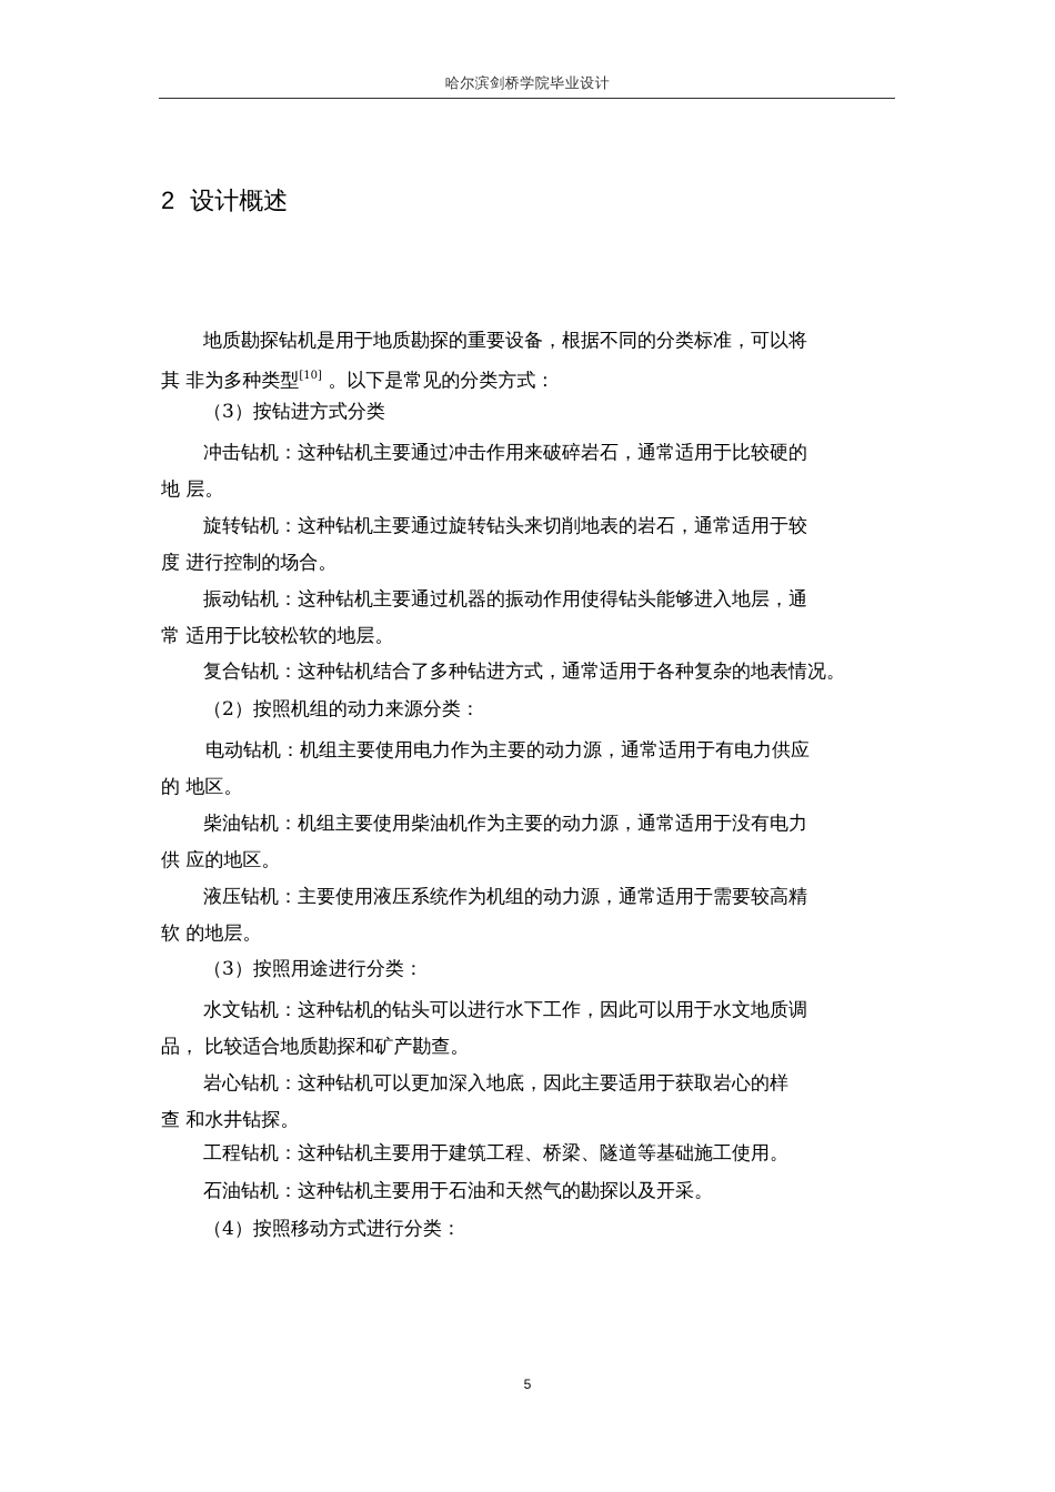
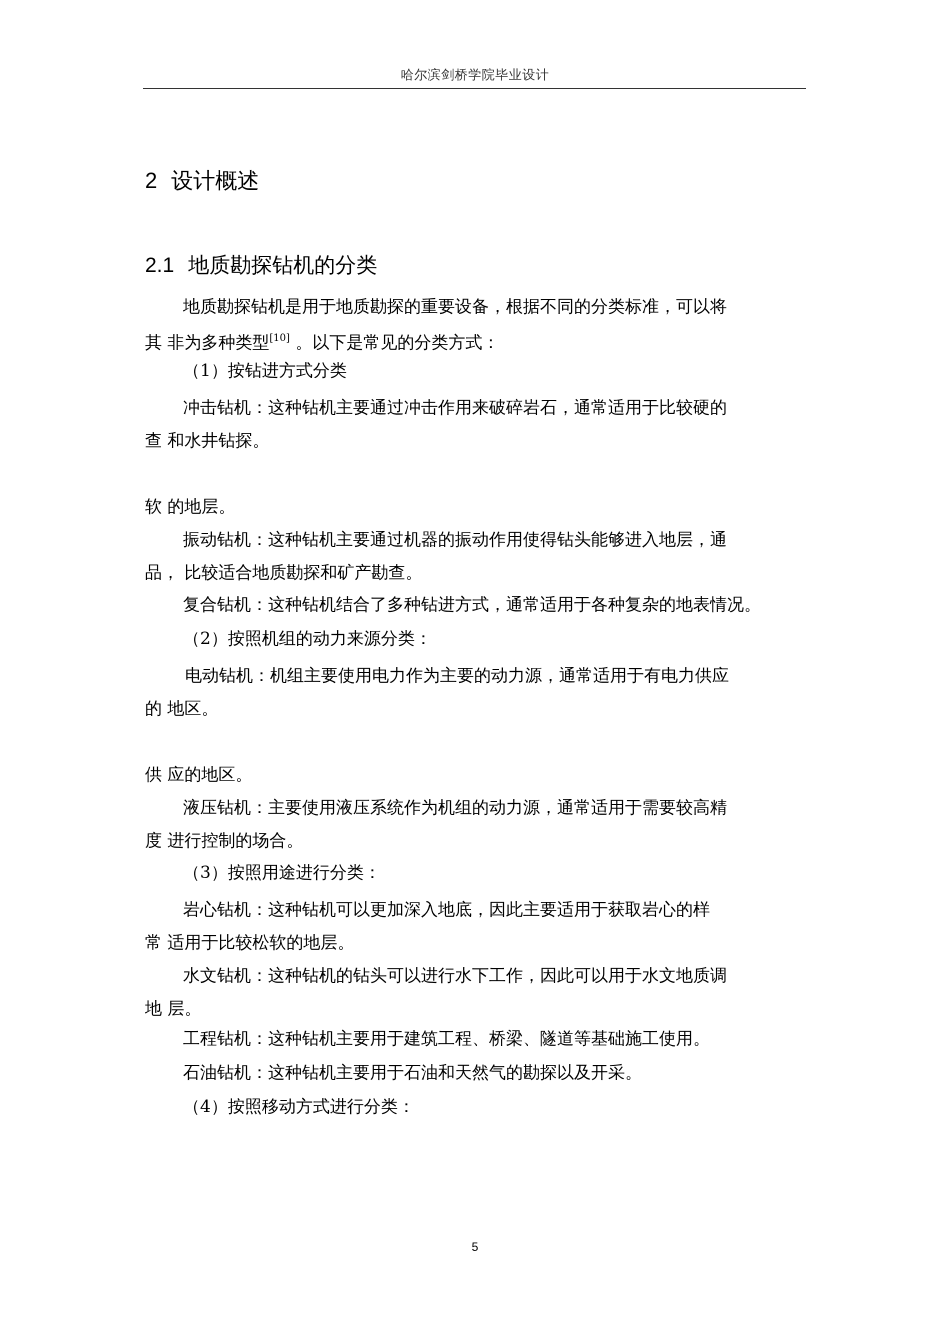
  哈尔滨剑桥学院毕业设计
  2 设计概述
+ 2.1 地质勘探钻机的分类
  地质勘探钻机是用于地质勘探的重要设备，根据不同的分类标准，可以将
  其 非为多种类型[10] 。以下是常见的分类方式：
- （3）按钻进方式分类
+ （1）按钻进方式分类
  冲击钻机：这种钻机主要通过冲击作用来破碎岩石，通常适用于比较硬的
- 地 层。
+ 查 和水井钻探。
- 旋转钻机：这种钻机主要通过旋转钻头来切削地表的岩石，通常适用于较
- 度 进行控制的场合。
+ 软 的地层。
  振动钻机：这种钻机主要通过机器的振动作用使得钻头能够进入地层，通
- 常 适用于比较松软的地层。
+ 品， 比较适合地质勘探和矿产勘查。
  复合钻机：这种钻机结合了多种钻进方式，通常适用于各种复杂的地表情况。
  （2）按照机组的动力来源分类：
  电动钻机：机组主要使用电力作为主要的动力源，通常适用于有电力供应
  的 地区。
- 柴油钻机：机组主要使用柴油机作为主要的动力源，通常适用于没有电力
  供 应的地区。
  液压钻机：主要使用液压系统作为机组的动力源，通常适用于需要较高精
- 软 的地层。
+ 度 进行控制的场合。
  （3）按照用途进行分类：
- 水文钻机：这种钻机的钻头可以进行水下工作，因此可以用于水文地质调
+ 岩心钻机：这种钻机可以更加深入地底，因此主要适用于获取岩心的样
- 品， 比较适合地质勘探和矿产勘查。
+ 常 适用于比较松软的地层。
- 岩心钻机：这种钻机可以更加深入地底，因此主要适用于获取岩心的样
+ 水文钻机：这种钻机的钻头可以进行水下工作，因此可以用于水文地质调
- 查 和水井钻探。
+ 地 层。
  工程钻机：这种钻机主要用于建筑工程、桥梁、隧道等基础施工使用。
  石油钻机：这种钻机主要用于石油和天然气的勘探以及开采。
  （4）按照移动方式进行分类：
  5
